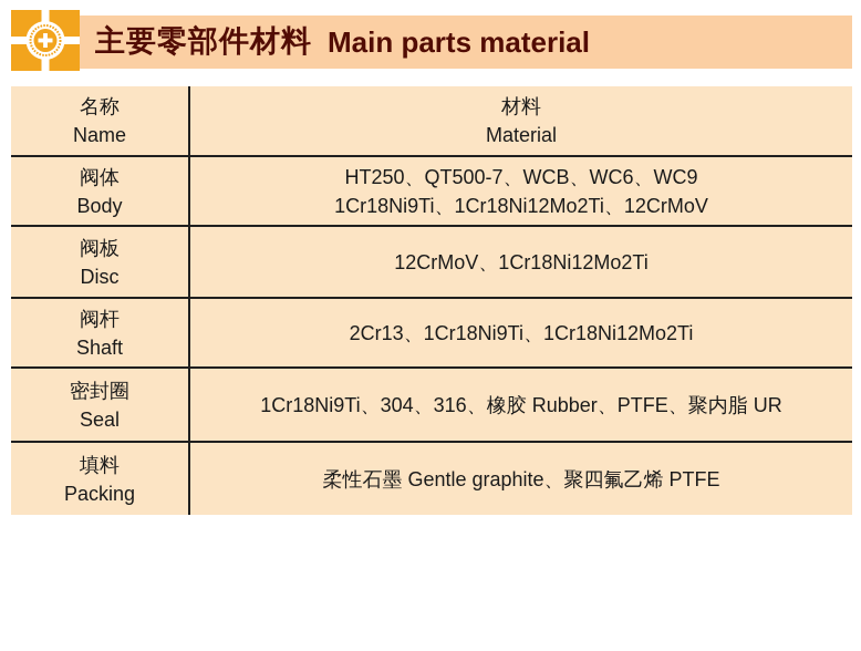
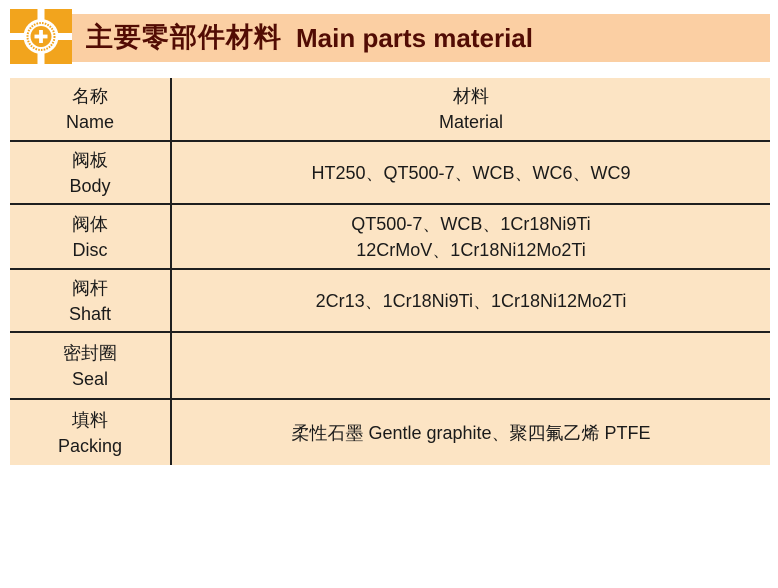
  主要零部件材料
  Main parts material
  名称
  Name
  材料
  Material
- 阀体
+ 阀板
  Body
  HT250、QT500-7、WCB、WC6、WC9
- 1Cr18Ni9Ti、1Cr18Ni12Mo2Ti、12CrMoV
- 阀板
+ 阀体
  Disc
+ QT500-7、WCB、1Cr18Ni9Ti
  12CrMoV、1Cr18Ni12Mo2Ti
  阀杆
  Shaft
  2Cr13、1Cr18Ni9Ti、1Cr18Ni12Mo2Ti
  密封圈
  Seal
- 1Cr18Ni9Ti、304、316、橡胶 Rubber、PTFE、聚内脂 UR
  填料
  Packing
  柔性石墨 Gentle graphite、聚四氟乙烯 PTFE
